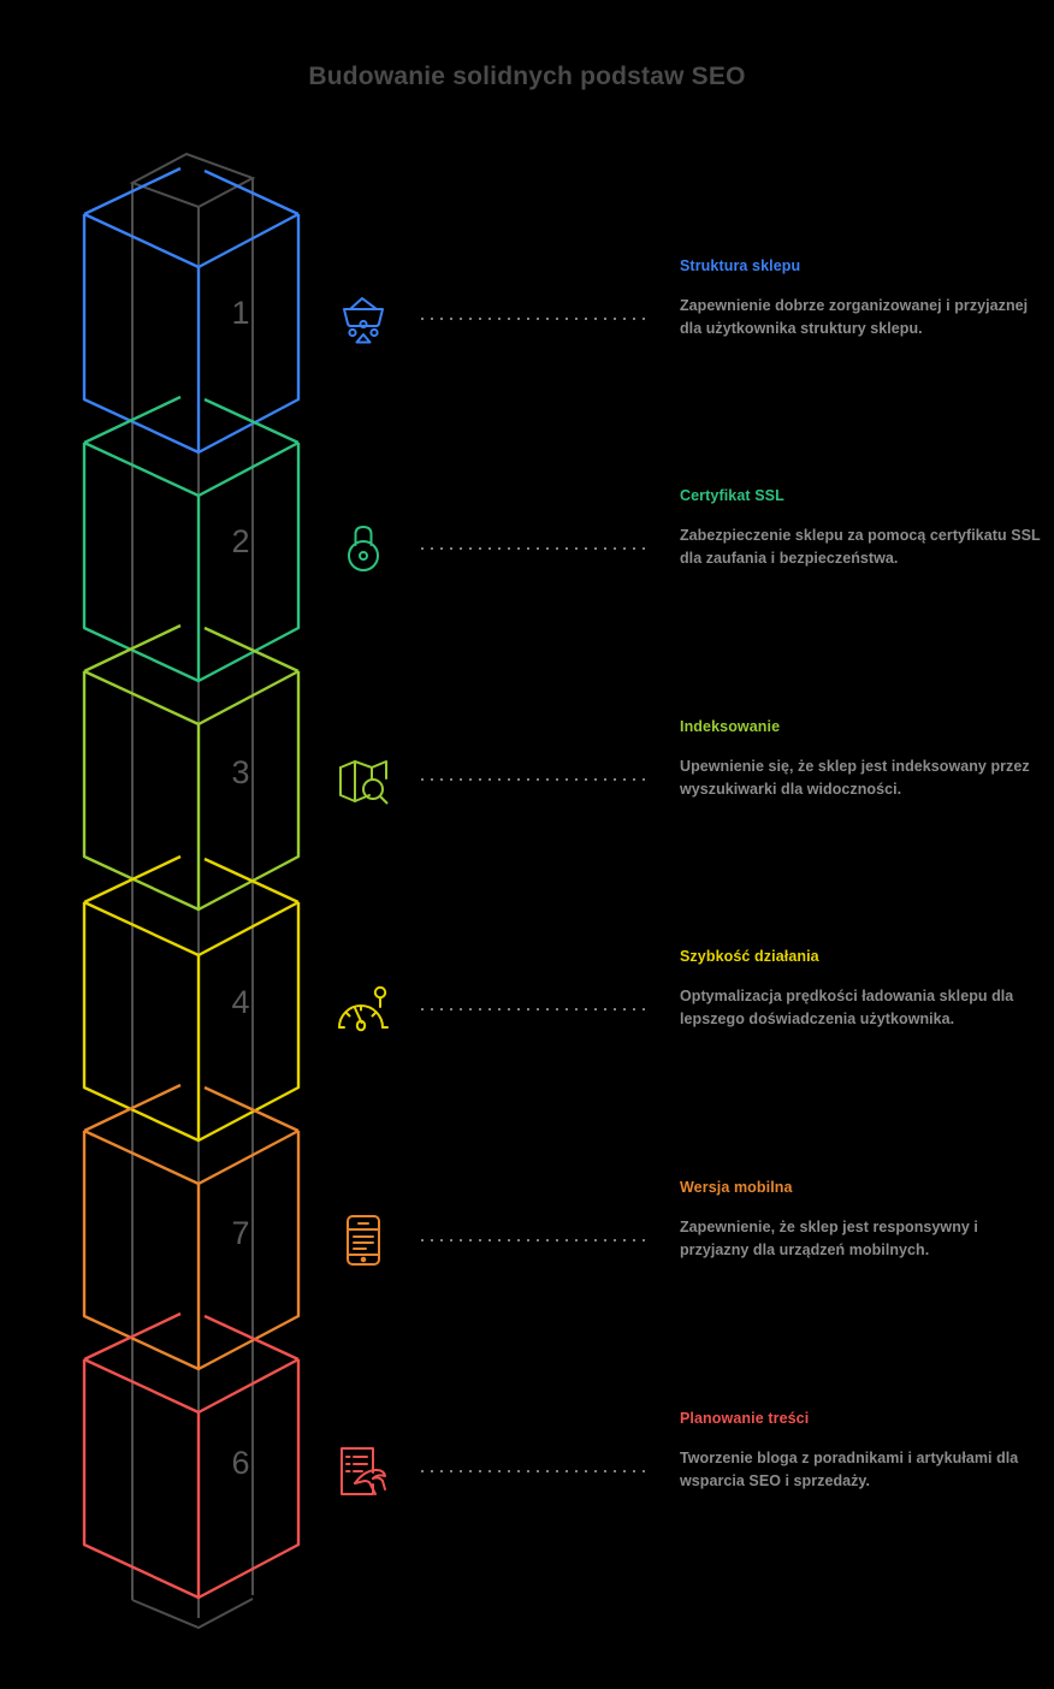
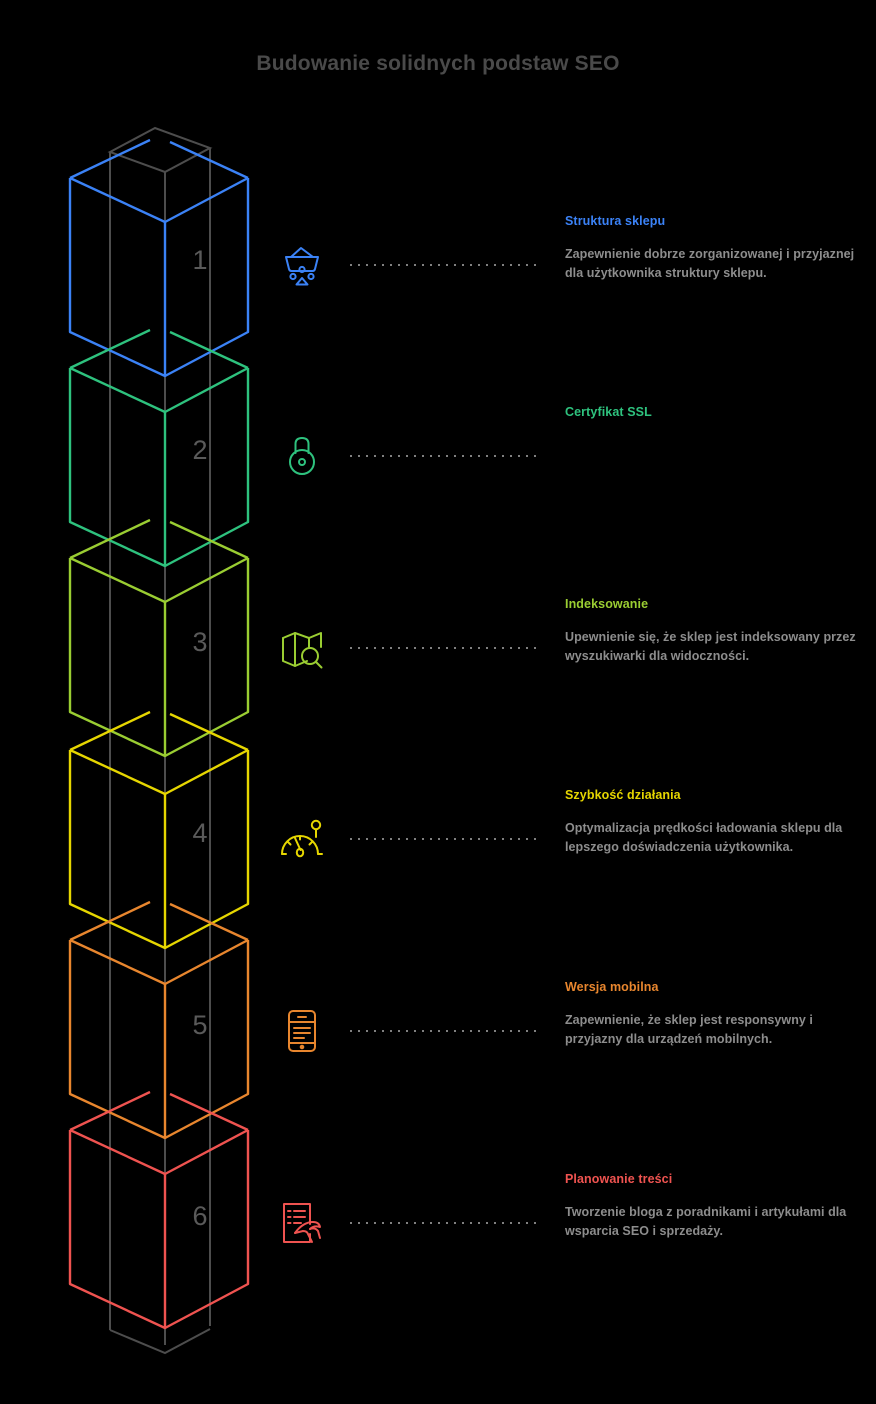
  Budowanie solidnych podstaw SEO
  1
  2
  3
  4
- 7
+ 5
  6
  Struktura sklepu
  Zapewnienie dobrze zorganizowanej i przyjaznej dla użytkownika struktury sklepu.
  Certyfikat SSL
- Zabezpieczenie sklepu za pomocą certyfikatu SSL dla zaufania i bezpieczeństwa.
  Indeksowanie
  Upewnienie się, że sklep jest indeksowany przez wyszukiwarki dla widoczności.
  Szybkość działania
  Optymalizacja prędkości ładowania sklepu dla lepszego doświadczenia użytkownika.
  Wersja mobilna
  Zapewnienie, że sklep jest responsywny i przyjazny dla urządzeń mobilnych.
  Planowanie treści
  Tworzenie bloga z poradnikami i artykułami dla wsparcia SEO i sprzedaży.
